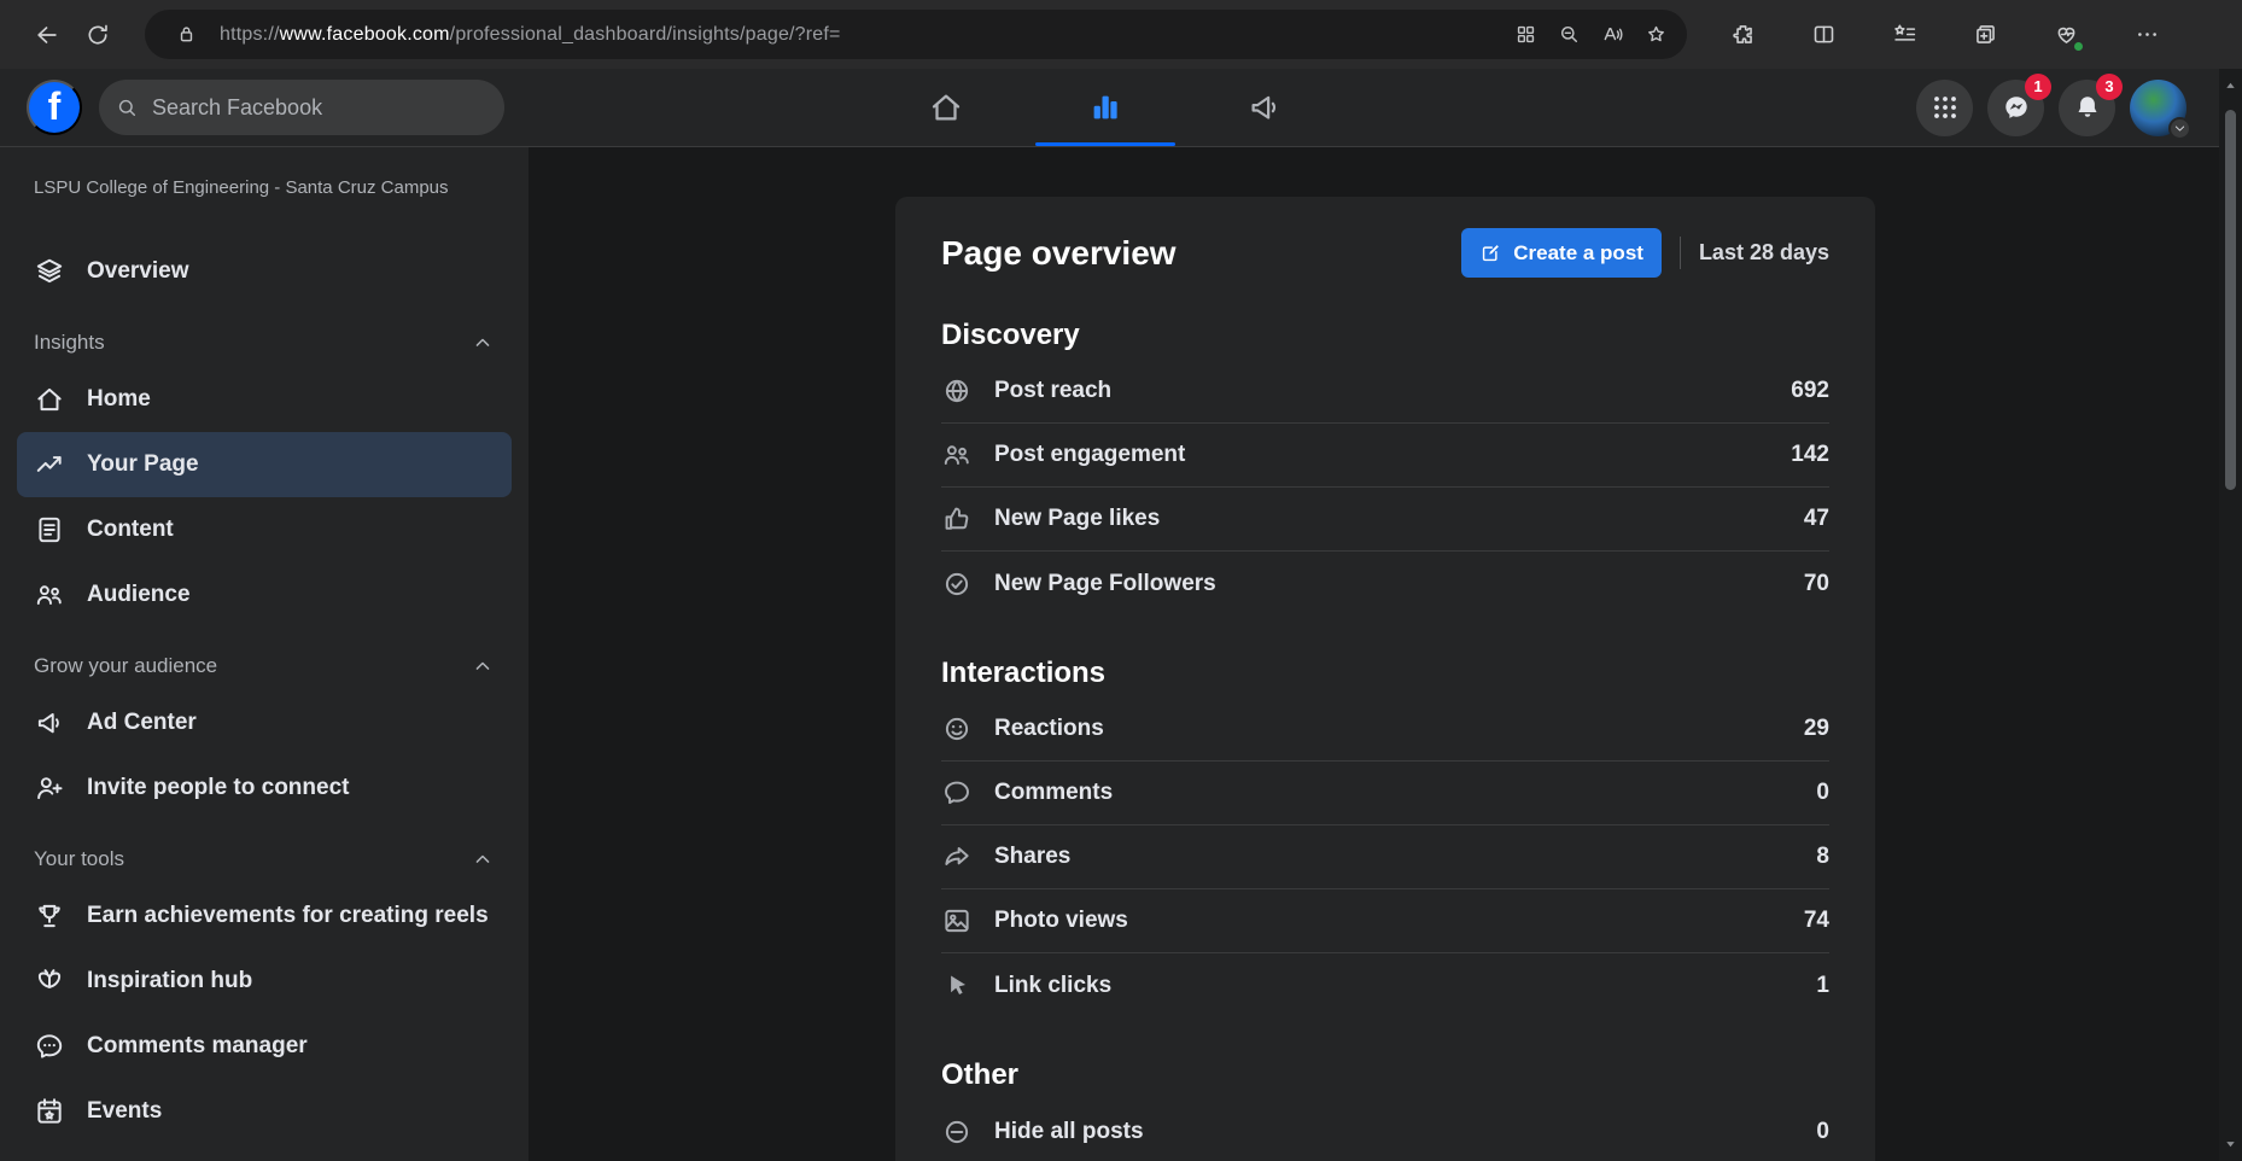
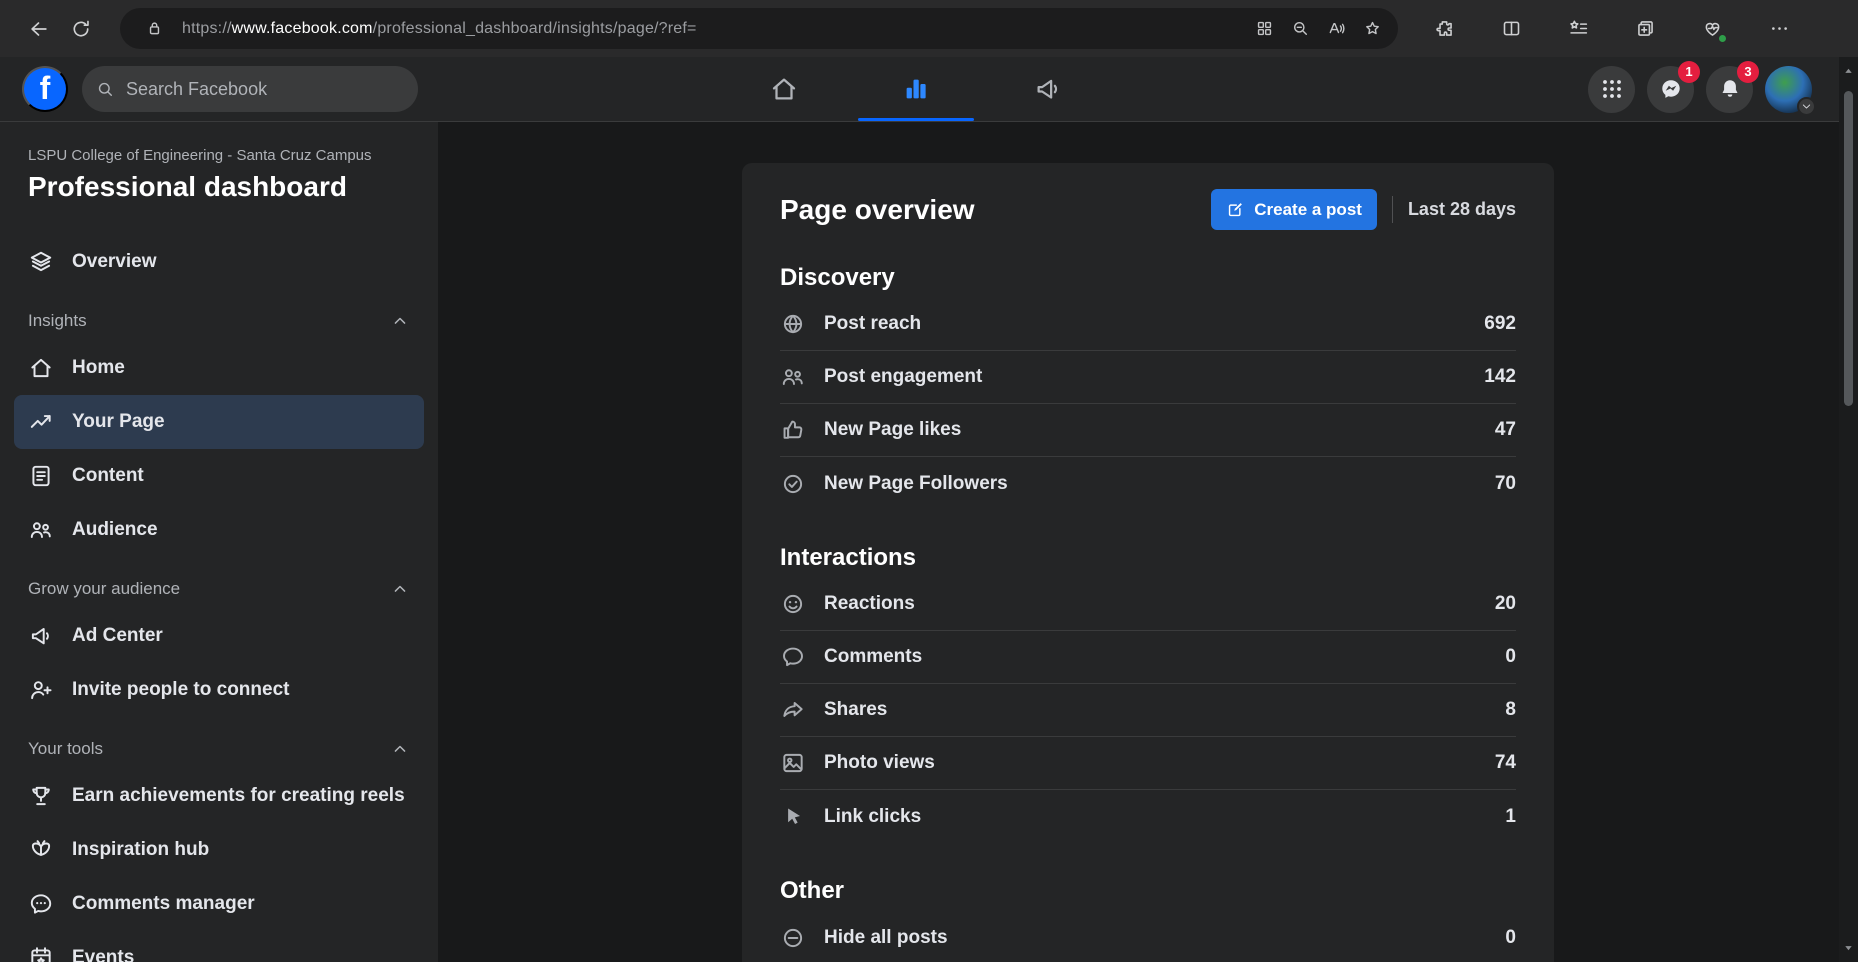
  https://www.facebook.com/professional_dashboard/insights/page/?ref=
  f
  Search Facebook
  1
  3
  LSPU College of Engineering - Santa Cruz Campus
+ Professional dashboard
  Overview
  Insights
  Home
  Your Page
  Content
  Audience
  Grow your audience
  Ad Center
  Invite people to connect
  Your tools
  Earn achievements for creating reels
  Inspiration hub
  Comments manager
  Events
  Page overview
  Create a post
  Last 28 days
  Discovery
  Post reach
  692
  Post engagement
  142
  New Page likes
  47
  New Page Followers
  70
  Interactions
  Reactions
- 29
+ 20
  Comments
  0
  Shares
  8
  Photo views
  74
  Link clicks
  1
  Other
  Hide all posts
  0
